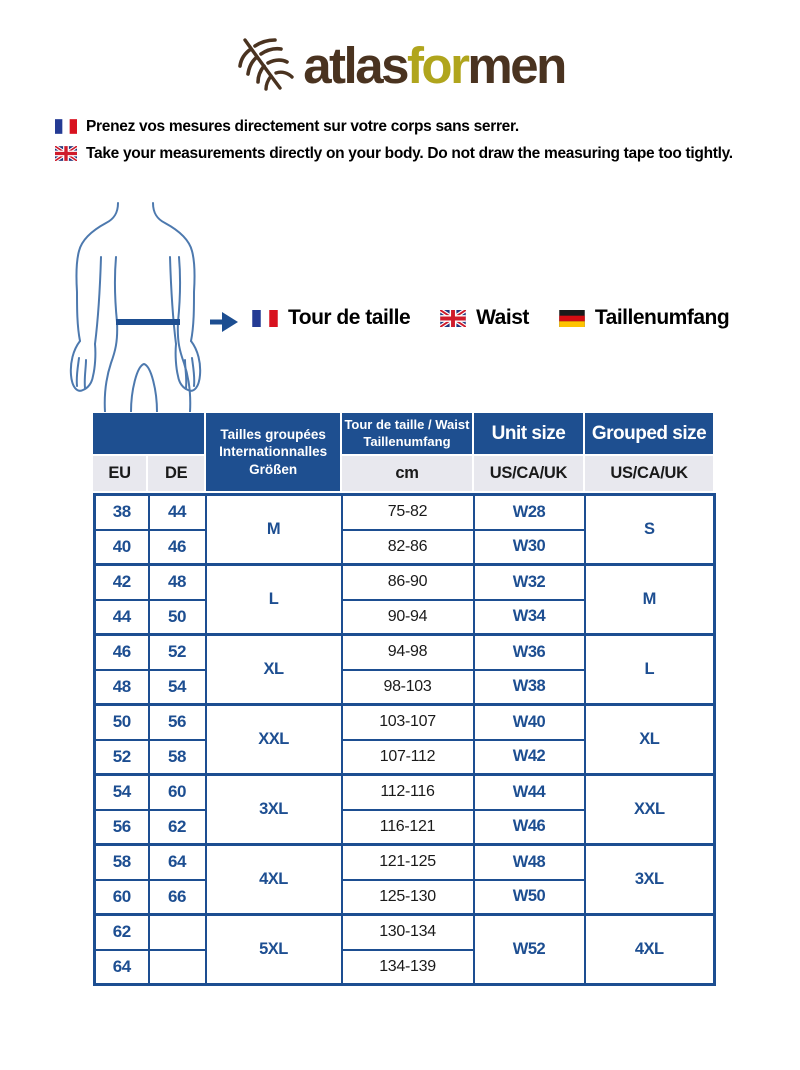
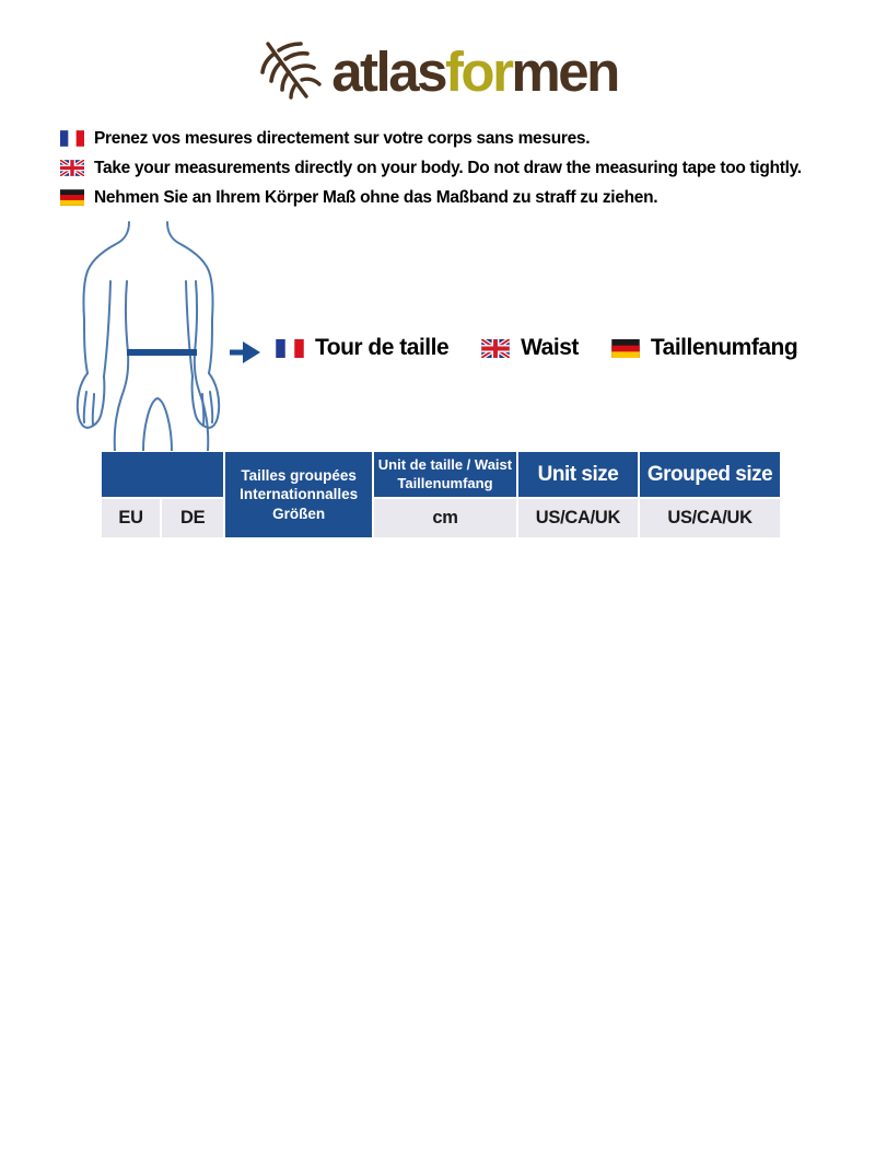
  atlasformen
- Prenez vos mesures directement sur votre corps sans serrer.
+ Prenez vos mesures directement sur votre corps sans mesures.
  Take your measurements directly on your body. Do not draw the measuring tape too tightly.
+ Nehmen Sie an Ihrem Körper Maß ohne das Maßband zu straff zu ziehen.
  Tour de taille
  Waist
  Taillenumfang
  Tailles groupées
  Internationnalles
  Größen
- Tour de taille / Waist
+ Unit de taille / Waist
  Taillenumfang
  Unit size
  Grouped size
  EU
  DE
  cm
  US/CA/UK
  US/CA/UK
- 38	44	M	75-82	W28	S
- 40	46	82-86	W30
- 42	48	L	86-90	W32	M
- 44	50	90-94	W34
- 46	52	XL	94-98	W36	L
- 48	54	98-103	W38
- 50	56	XXL	103-107	W40	XL
- 52	58	107-112	W42
- 54	60	3XL	112-116	W44	XXL
- 56	62	116-121	W46
- 58	64	4XL	121-125	W48	3XL
- 60	66	125-130	W50
- 62		5XL	130-134	W52	4XL
- 64		134-139
